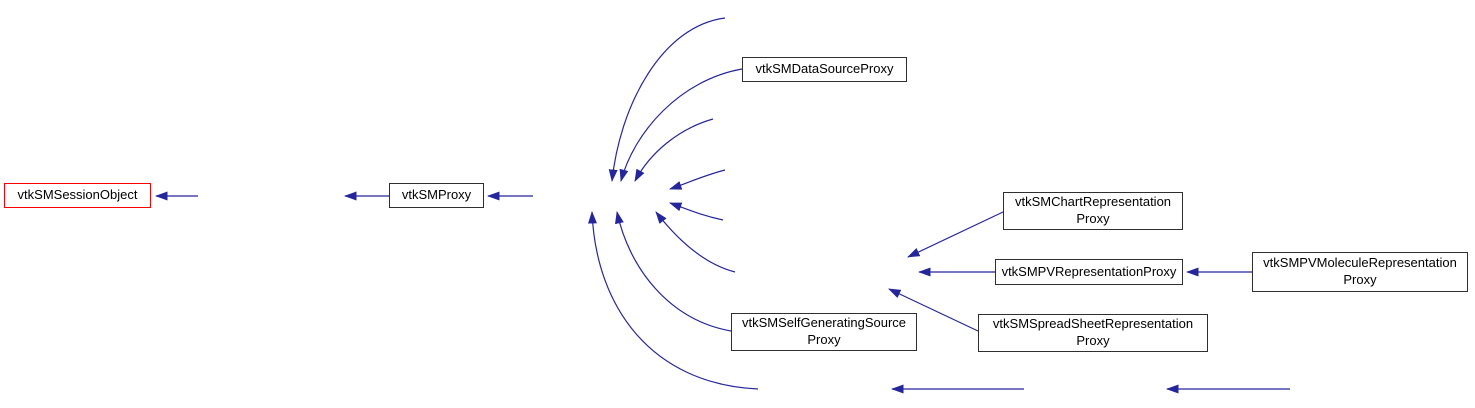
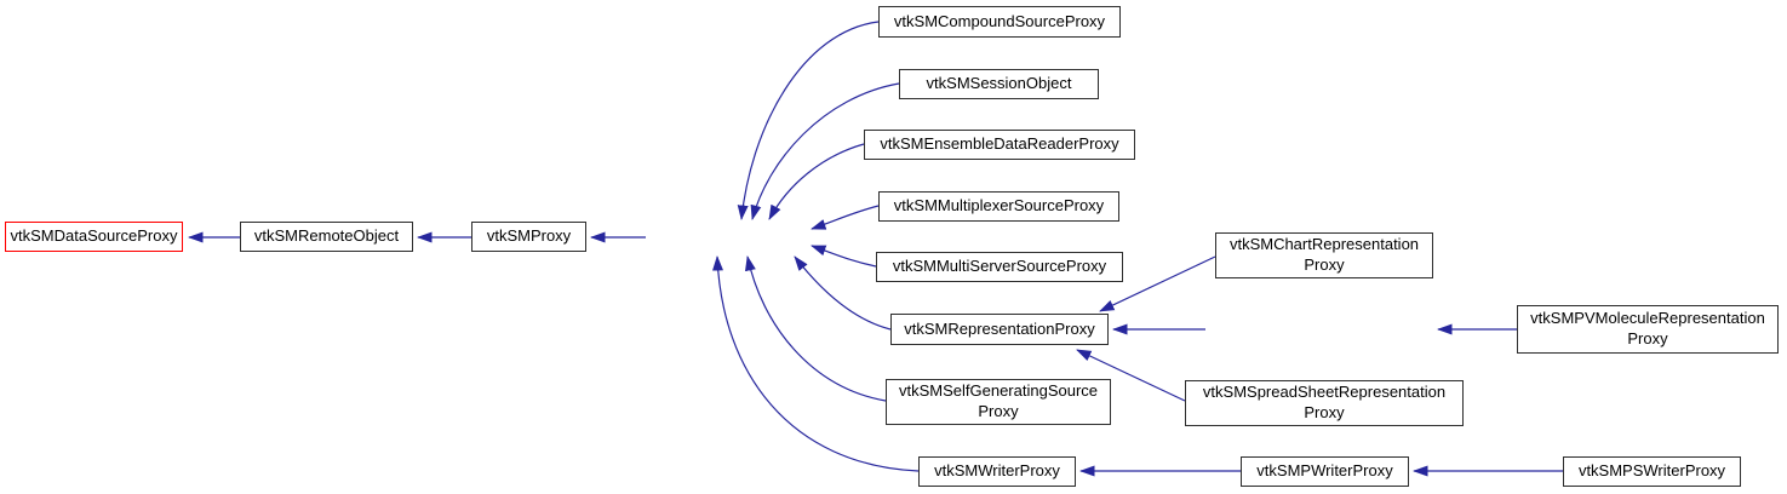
- vtkSMSessionObject
+ vtkSMDataSourceProxy
+ vtkSMRemoteObject
  vtkSMProxy
+ vtkSMCompoundSourceProxy
- vtkSMDataSourceProxy
+ vtkSMSessionObject
+ vtkSMEnsembleDataReaderProxy
+ vtkSMMultiplexerSourceProxy
+ vtkSMMultiServerSourceProxy
+ vtkSMRepresentationProxy
  vtkSMSelfGeneratingSource
  Proxy
+ vtkSMWriterProxy
  vtkSMChartRepresentation
  Proxy
- vtkSMPVRepresentationProxy
  vtkSMSpreadSheetRepresentation
  Proxy
  vtkSMPVMoleculeRepresentation
  Proxy
+ vtkSMPWriterProxy
+ vtkSMPSWriterProxy
